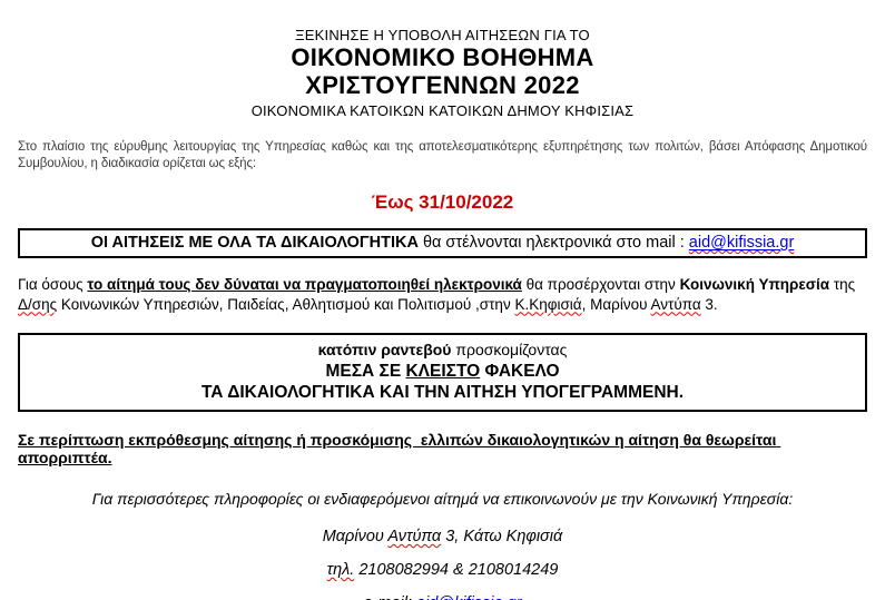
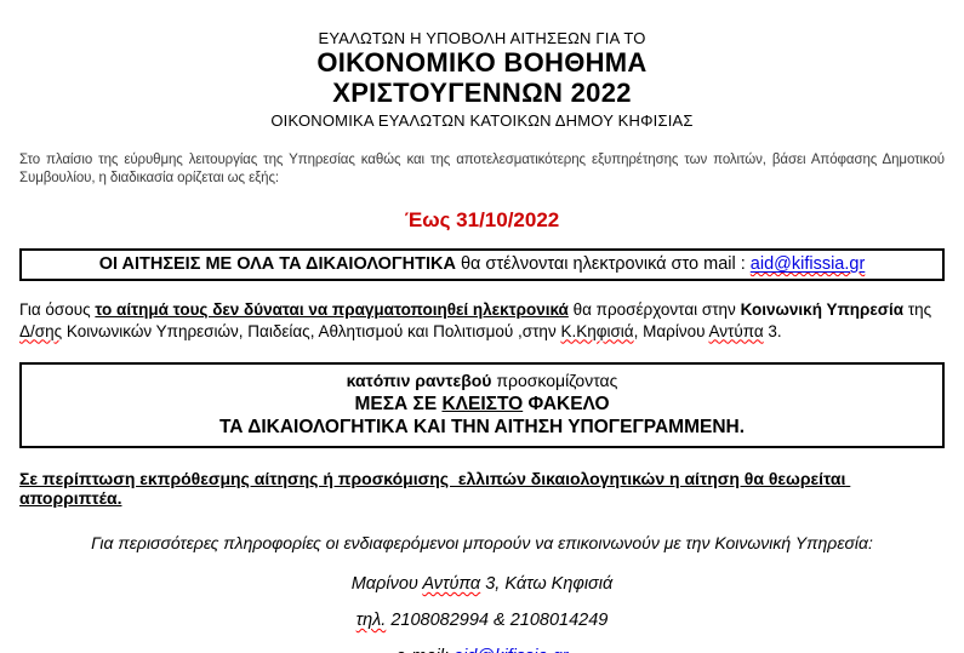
- ΞΕΚΙΝΗΣΕ Η ΥΠΟΒΟΛΗ ΑΙΤΗΣΕΩΝ ΓΙΑ ΤΟ
+ ΕΥΑΛΩΤΩΝ Η ΥΠΟΒΟΛΗ ΑΙΤΗΣΕΩΝ ΓΙΑ ΤΟ
  ΟΙΚΟΝΟΜΙΚΟ ΒΟΗΘΗΜΑ
  ΧΡΙΣΤΟΥΓΕΝΝΩΝ 2022
- ΟΙΚΟΝΟΜΙΚΑ ΚΑΤΟΙΚΩΝ ΚΑΤΟΙΚΩΝ ΔΗΜΟΥ ΚΗΦΙΣΙΑΣ
+ ΟΙΚΟΝΟΜΙΚΑ ΕΥΑΛΩΤΩΝ ΚΑΤΟΙΚΩΝ ΔΗΜΟΥ ΚΗΦΙΣΙΑΣ
  Στο πλαίσιο της εύρυθμης λειτουργίας της Υπηρεσίας καθώς και της αποτελεσματικότερης εξυπηρέτησης των πολιτών, βάσει Απόφασης Δημοτικού Συμβουλίου, η διαδικασία ορίζεται ως εξής:
  Έως 31/10/2022
  ΟΙ ΑΙΤΗΣΕΙΣ ΜΕ ΟΛΑ ΤΑ ΔΙΚΑΙΟΛΟΓΗΤΙΚΑ θα στέλνονται ηλεκτρονικά στο mail : aid@kifissia.gr
  Για όσους το αίτημά τους δεν δύναται να πραγματοποιηθεί ηλεκτρονικά θα προσέρχονται στην Κοινωνική Υπηρεσία της Δ/σης Κοινωνικών Υπηρεσιών, Παιδείας, Αθλητισμού και Πολιτισμού ,στην Κ.Κηφισιά, Μαρίνου Αντύπα 3.
  κατόπιν ραντεβού προσκομίζοντας
  ΜΕΣΑ ΣΕ ΚΛΕΙΣΤΟ ΦΑΚΕΛΟ
  ΤΑ ΔΙΚΑΙΟΛΟΓΗΤΙΚΑ ΚΑΙ ΤΗΝ ΑΙΤΗΣΗ ΥΠΟΓΕΓΡΑΜΜΕΝΗ.
  Σε περίπτωση εκπρόθεσμης αίτησης ή προσκόμισης ελλιπών δικαιολογητικών η αίτηση θα θεωρείται απορριπτέα.
- Για περισσότερες πληροφορίες οι ενδιαφερόμενοι αίτημά να επικοινωνούν με την Κοινωνική Υπηρεσία:
+ Για περισσότερες πληροφορίες οι ενδιαφερόμενοι μπορούν να επικοινωνούν με την Κοινωνική Υπηρεσία:
  Μαρίνου Αντύπα 3, Κάτω Κηφισιά
  τηλ. 2108082994 & 2108014249
